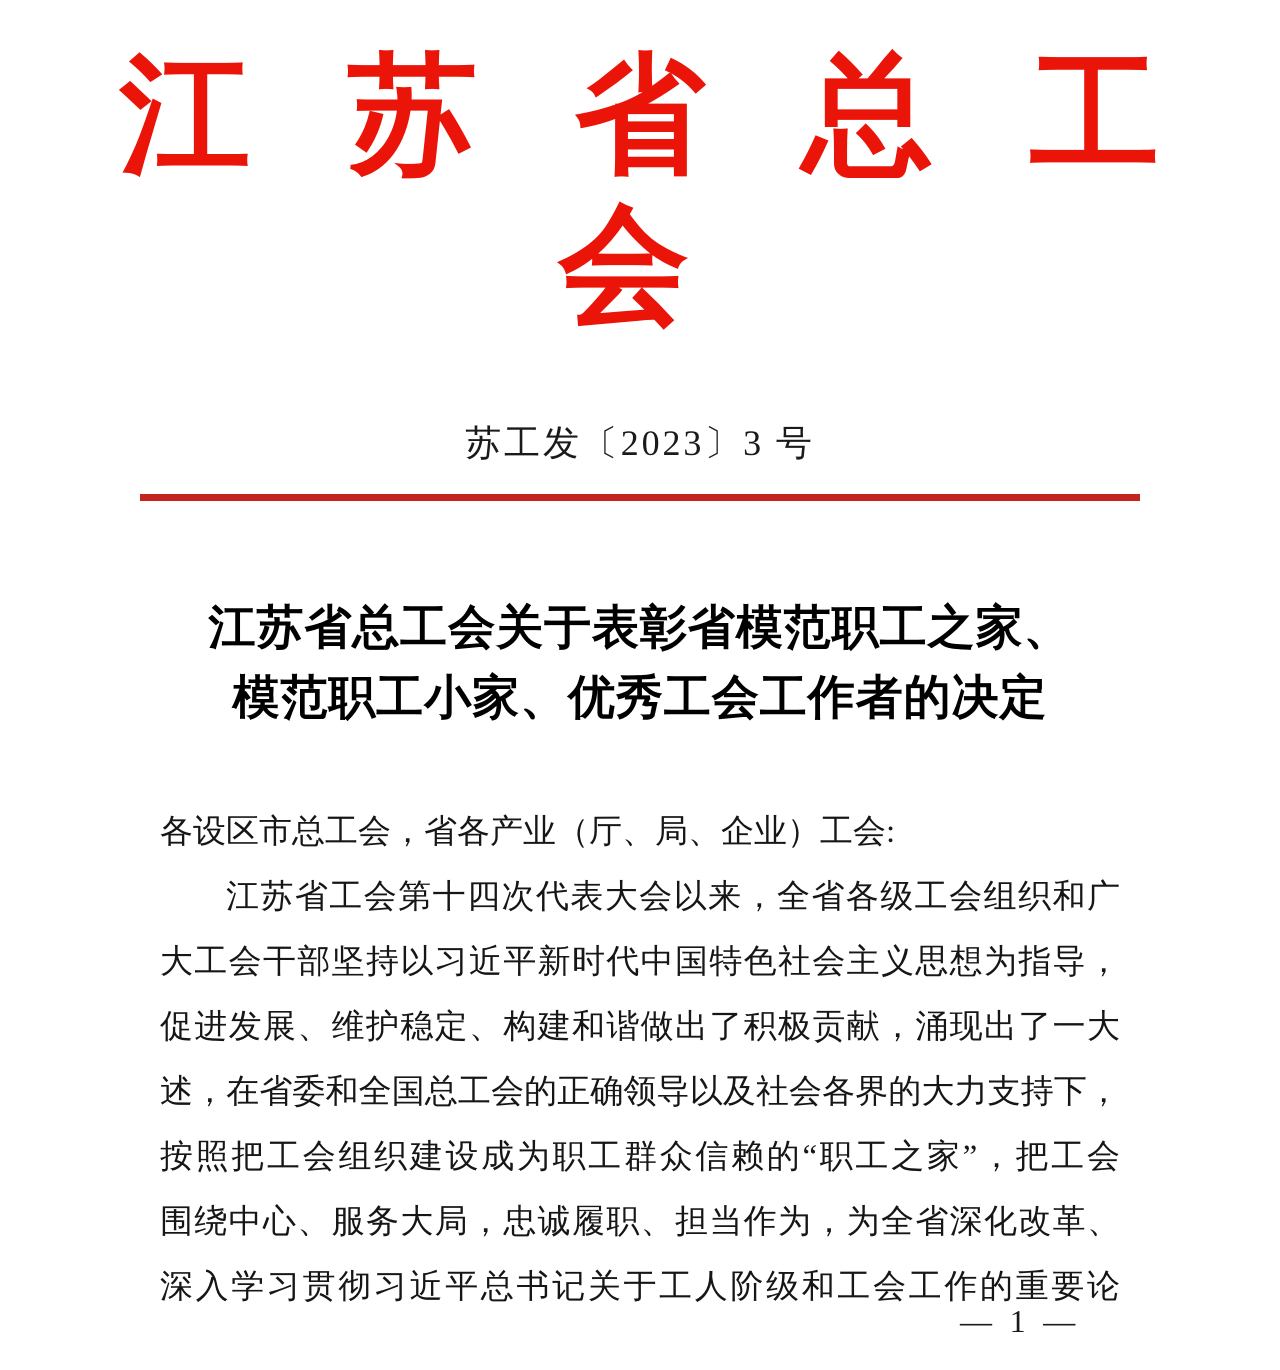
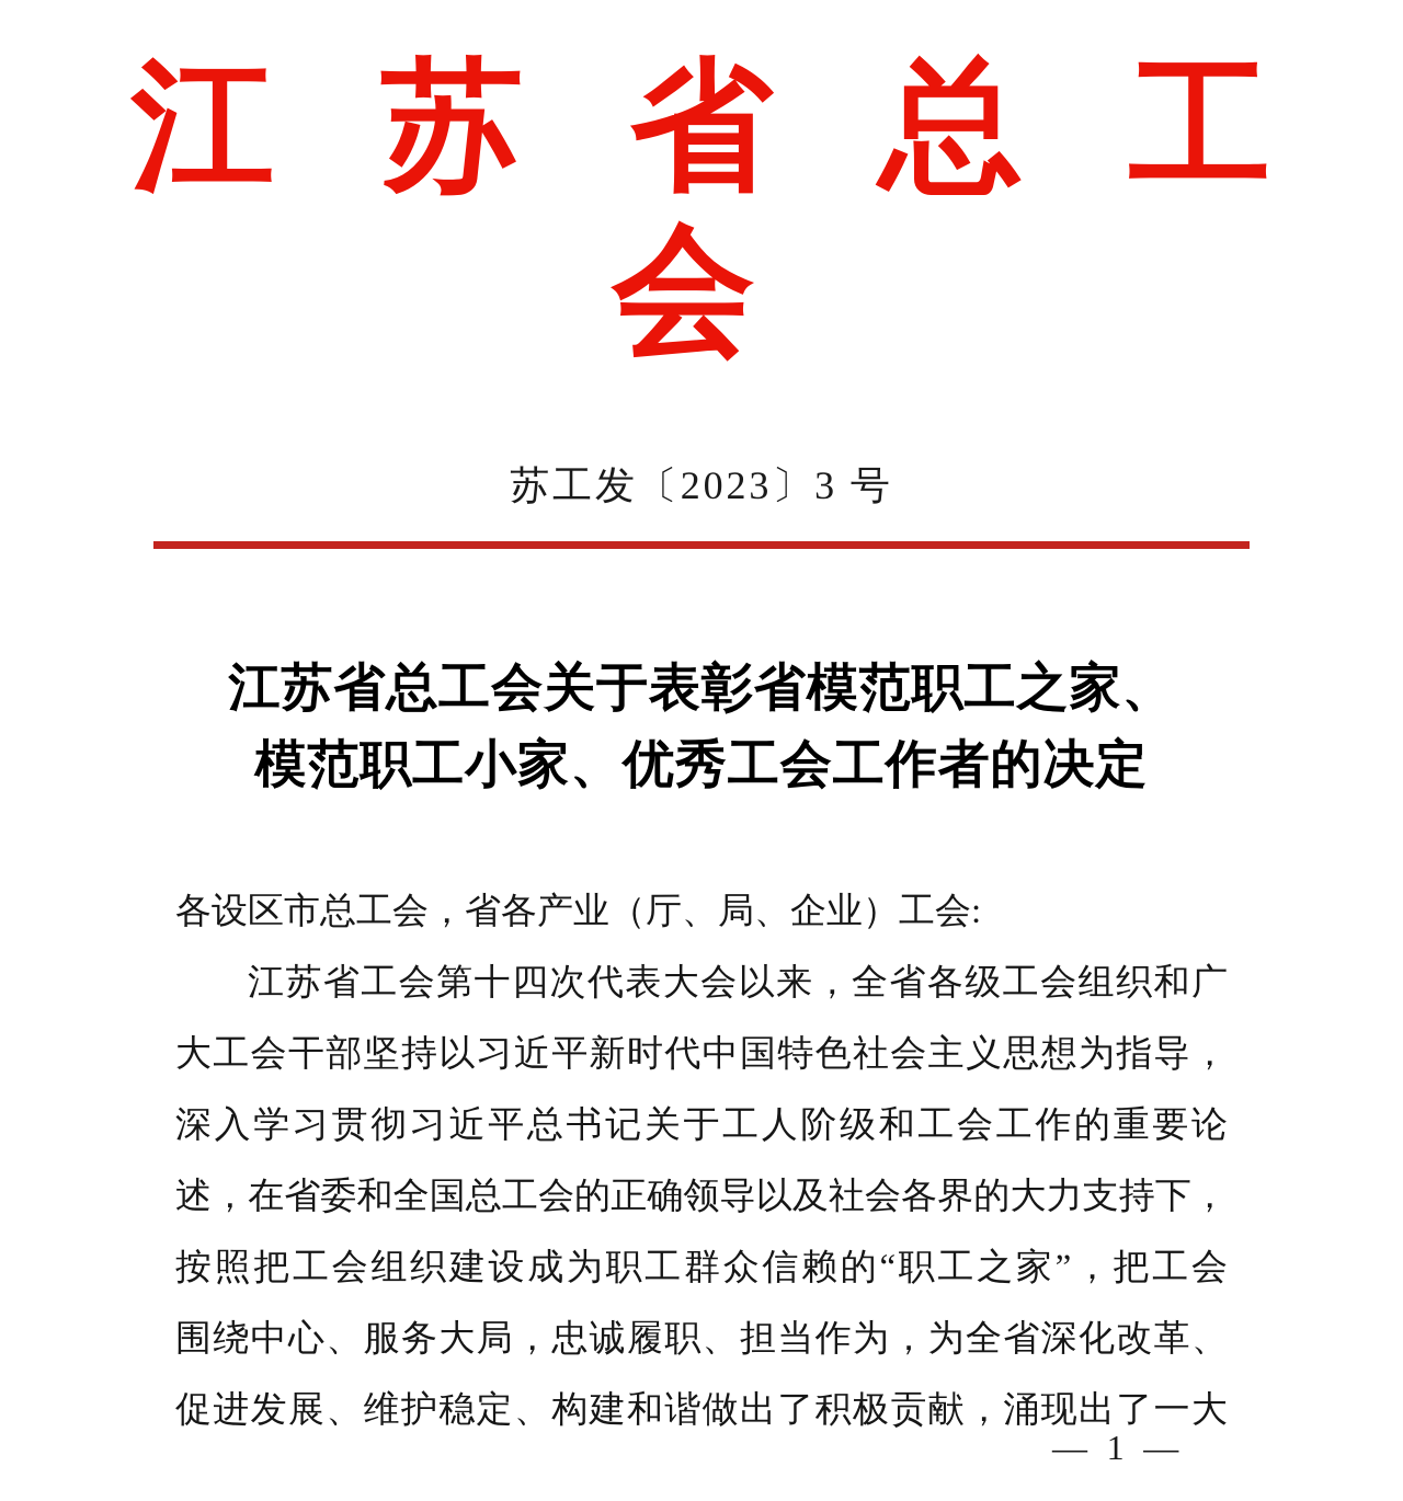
  江 苏 省 总 工 会
  苏工发〔2023〕3 号
  江苏省总工会关于表彰省模范职工之家、
  模范职工小家、优秀工会工作者的决定
  各设区市总工会，省各产业（厅、局、企业）工会:
  江苏省工会第十四次代表大会以来，全省各级工会组织和广
  大工会干部坚持以习近平新时代中国特色社会主义思想为指导，
- 促进发展、维护稳定、构建和谐做出了积极贡献，涌现出了一大
+ 深入学习贯彻习近平总书记关于工人阶级和工会工作的重要论
  述，在省委和全国总工会的正确领导以及社会各界的大力支持下，
  按照把工会组织建设成为职工群众信赖的“职工之家”，把工会
  围绕中心、服务大局，忠诚履职、担当作为，为全省深化改革、
- 深入学习贯彻习近平总书记关于工人阶级和工会工作的重要论
+ 促进发展、维护稳定、构建和谐做出了积极贡献，涌现出了一大
  — 1 —
